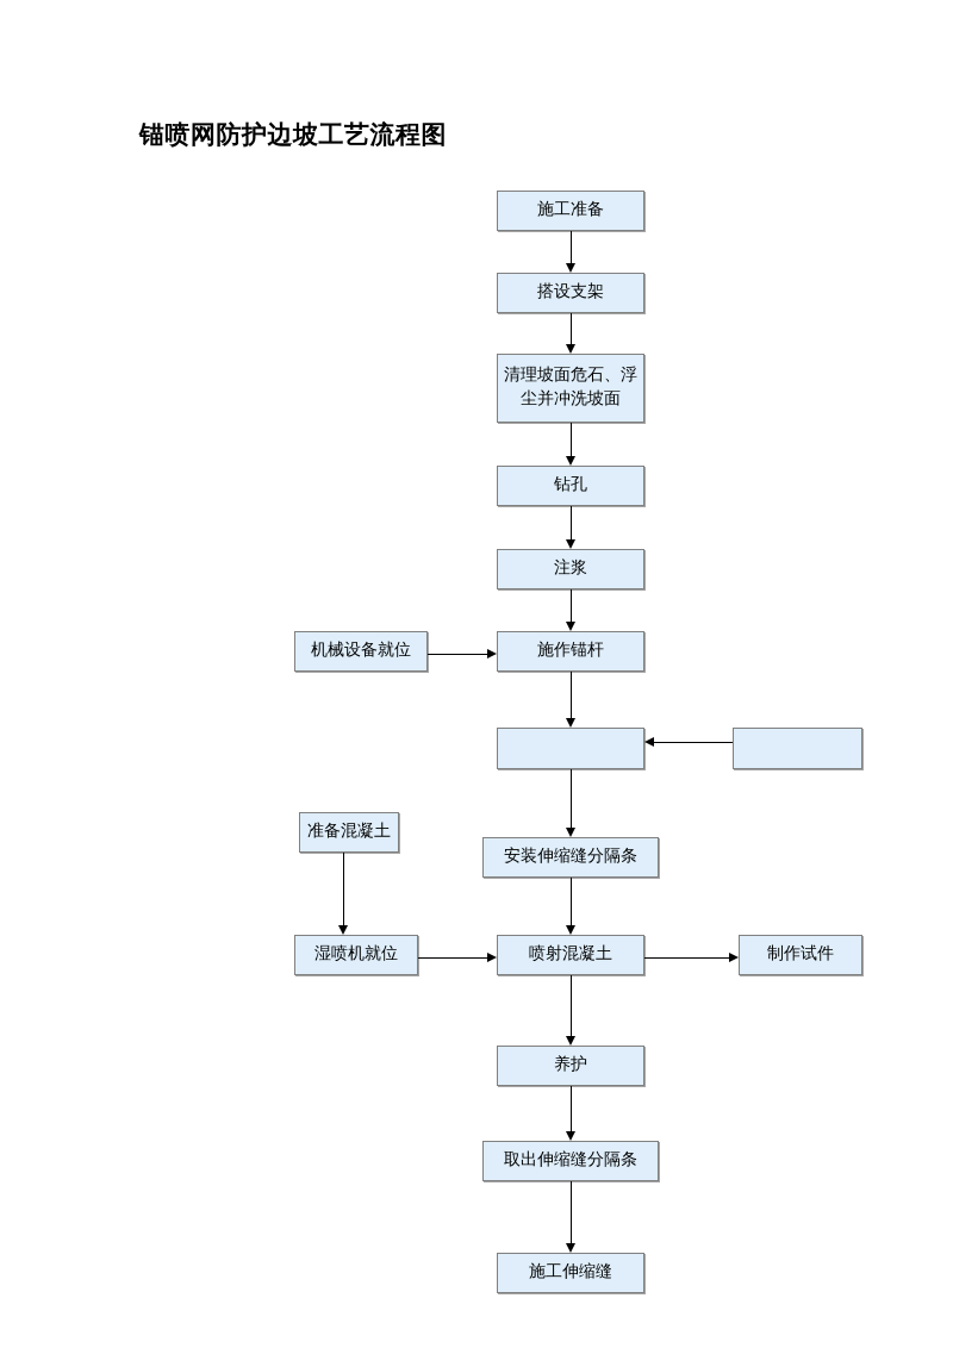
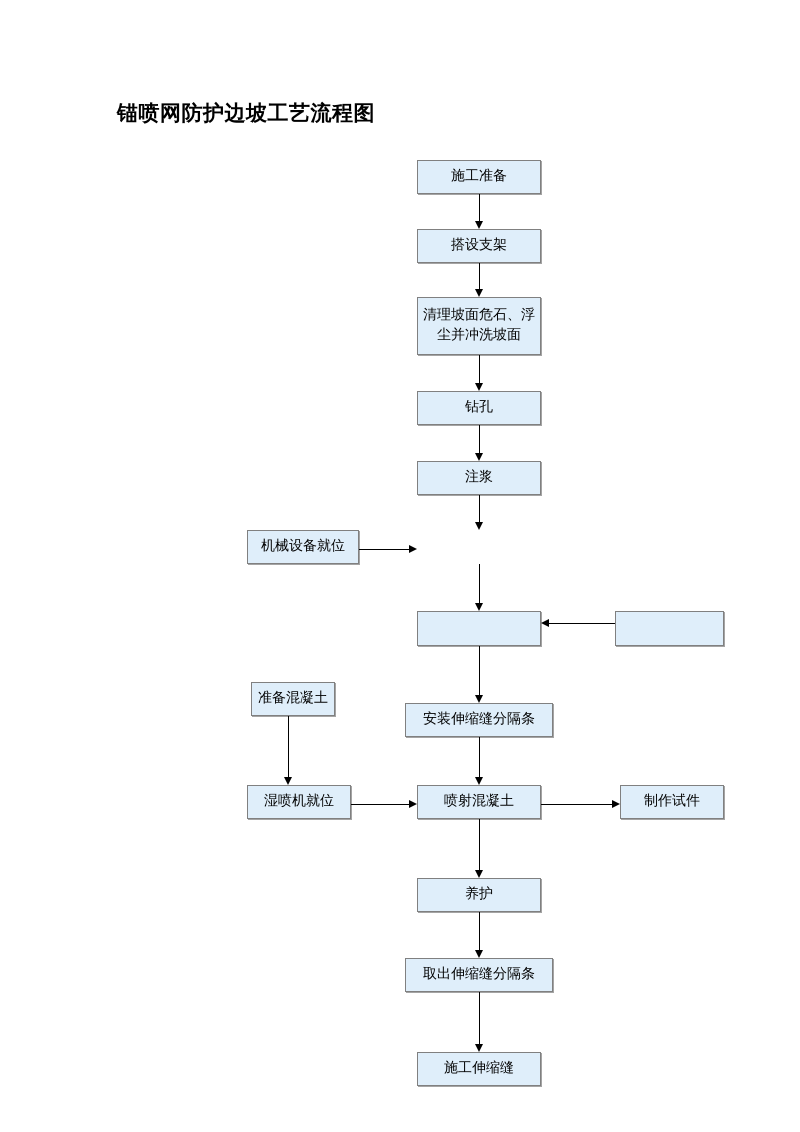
  锚喷网防护边坡工艺流程图
  施工准备
  搭设支架
  清理坡面危石、浮
  尘并冲洗坡面
  钻孔
  注浆
- 施作锚杆
  机械设备就位
  安装伸缩缝分隔条
  准备混凝土
  湿喷机就位
  喷射混凝土
  制作试件
  养护
  取出伸缩缝分隔条
  施工伸缩缝
